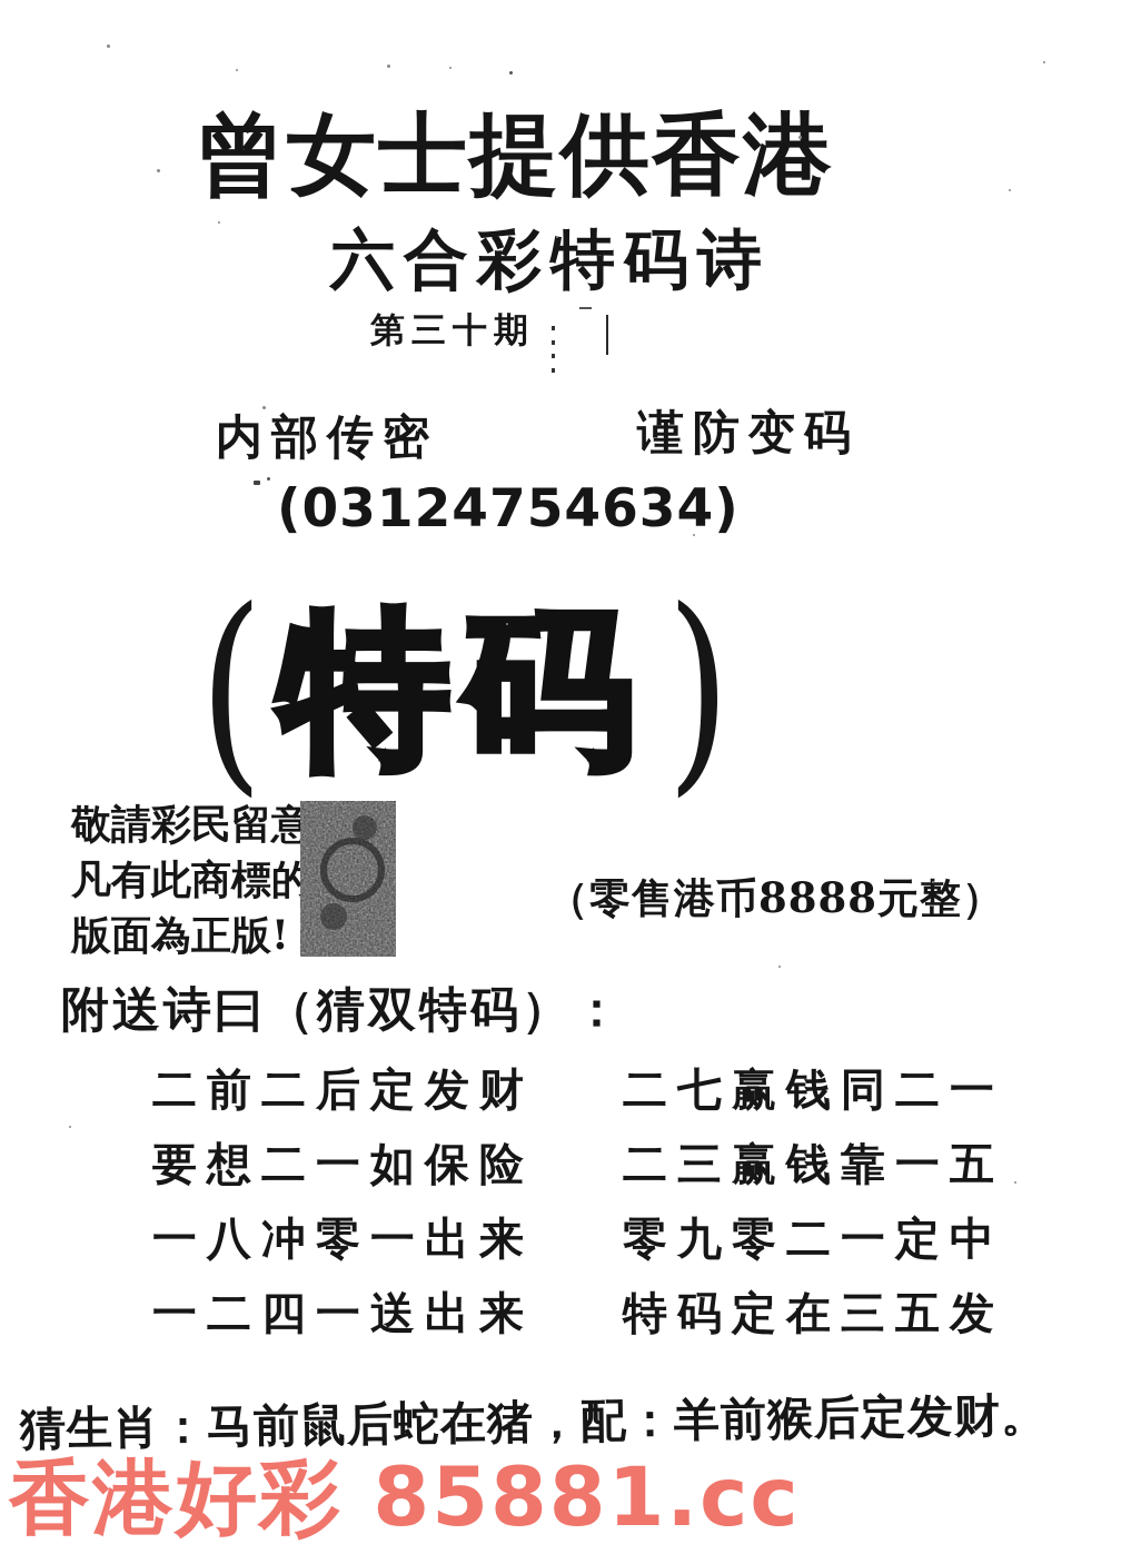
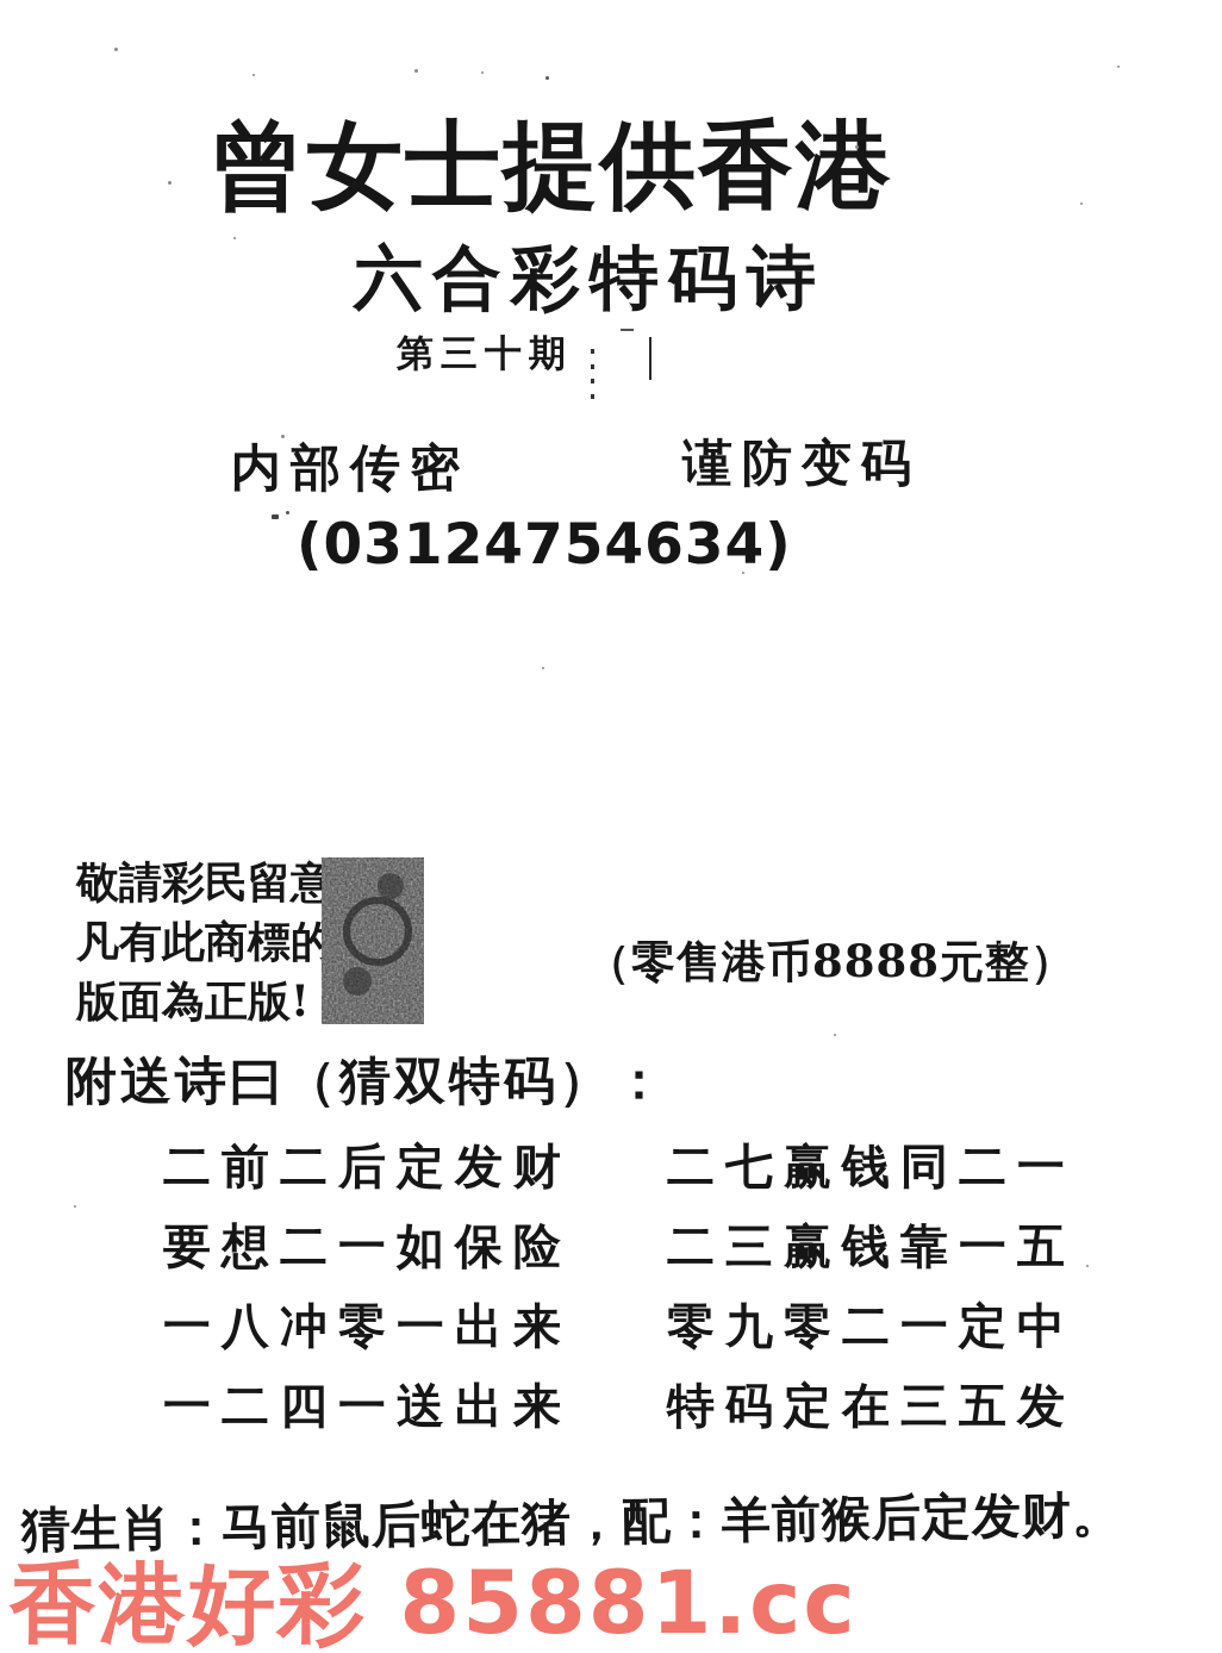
  曾女士提供香港
  六合彩特码诗
  第三十期
  内部传密
  谨防变码
  (03124754634)
- (
- 特码
- )
  敬請彩民留意
  凡有此商標的
  版面為正版!
  （零售港币8888元整）
  附送诗曰（猜双特码）：
  二前二后定发财
  要想二一如保险
  一八冲零一出来
  一二四一送出来
  二七赢钱同二一
  二三赢钱靠一五
  零九零二一定中
  特码定在三五发
  猜生肖：马前鼠后蛇在猪，配：羊前猴后定发财。
  香港好彩 85881.cc
